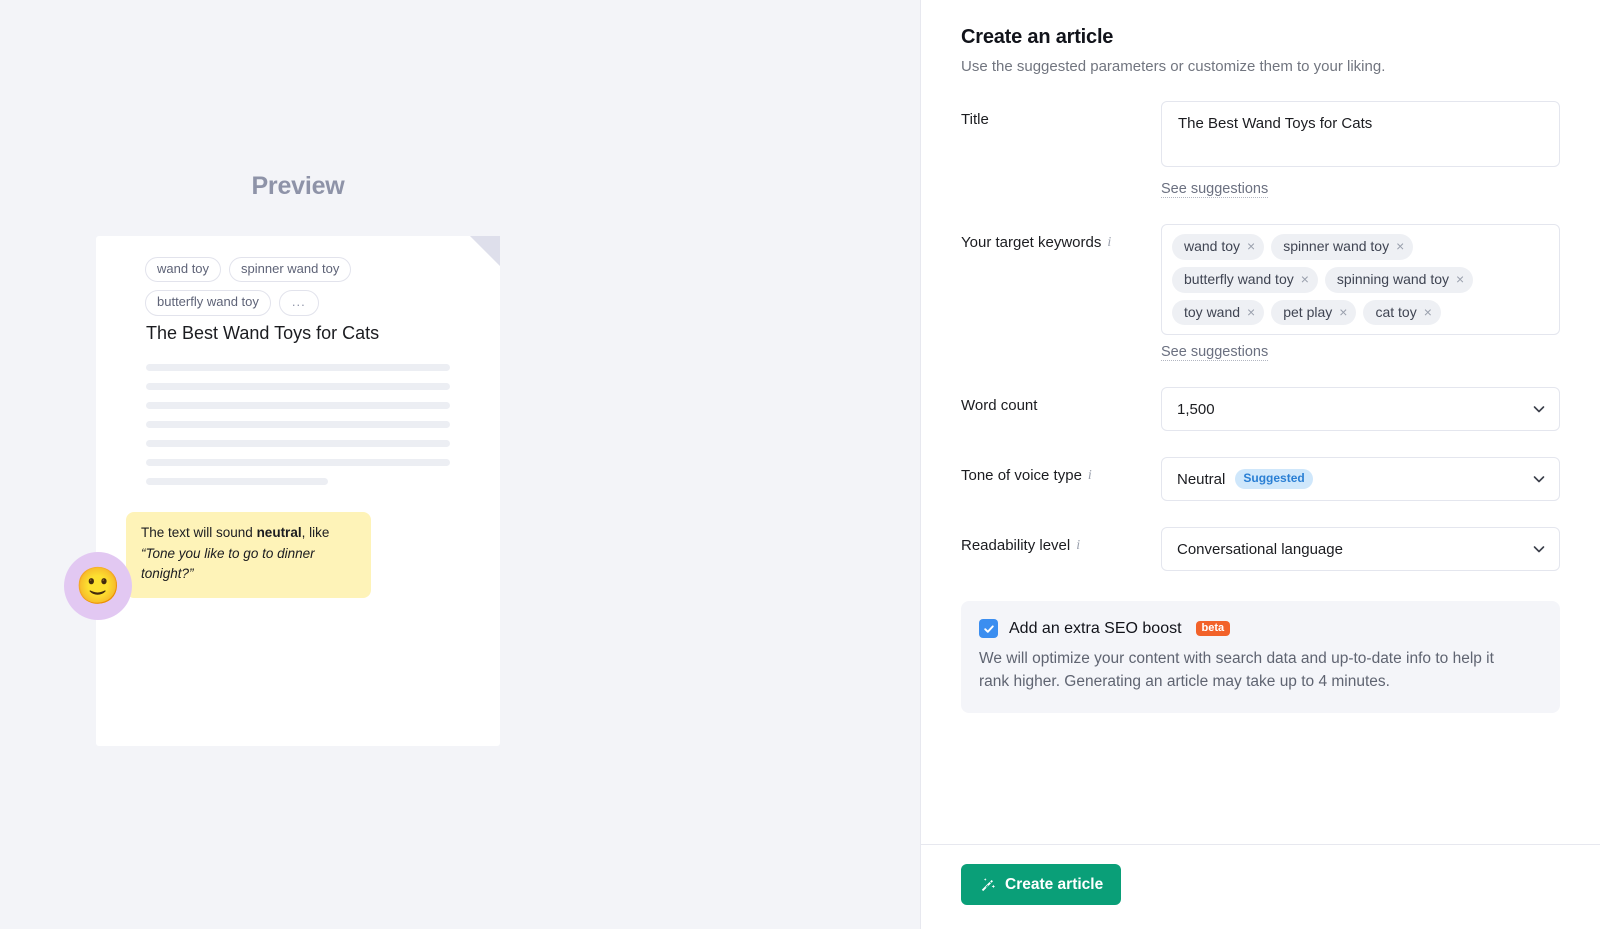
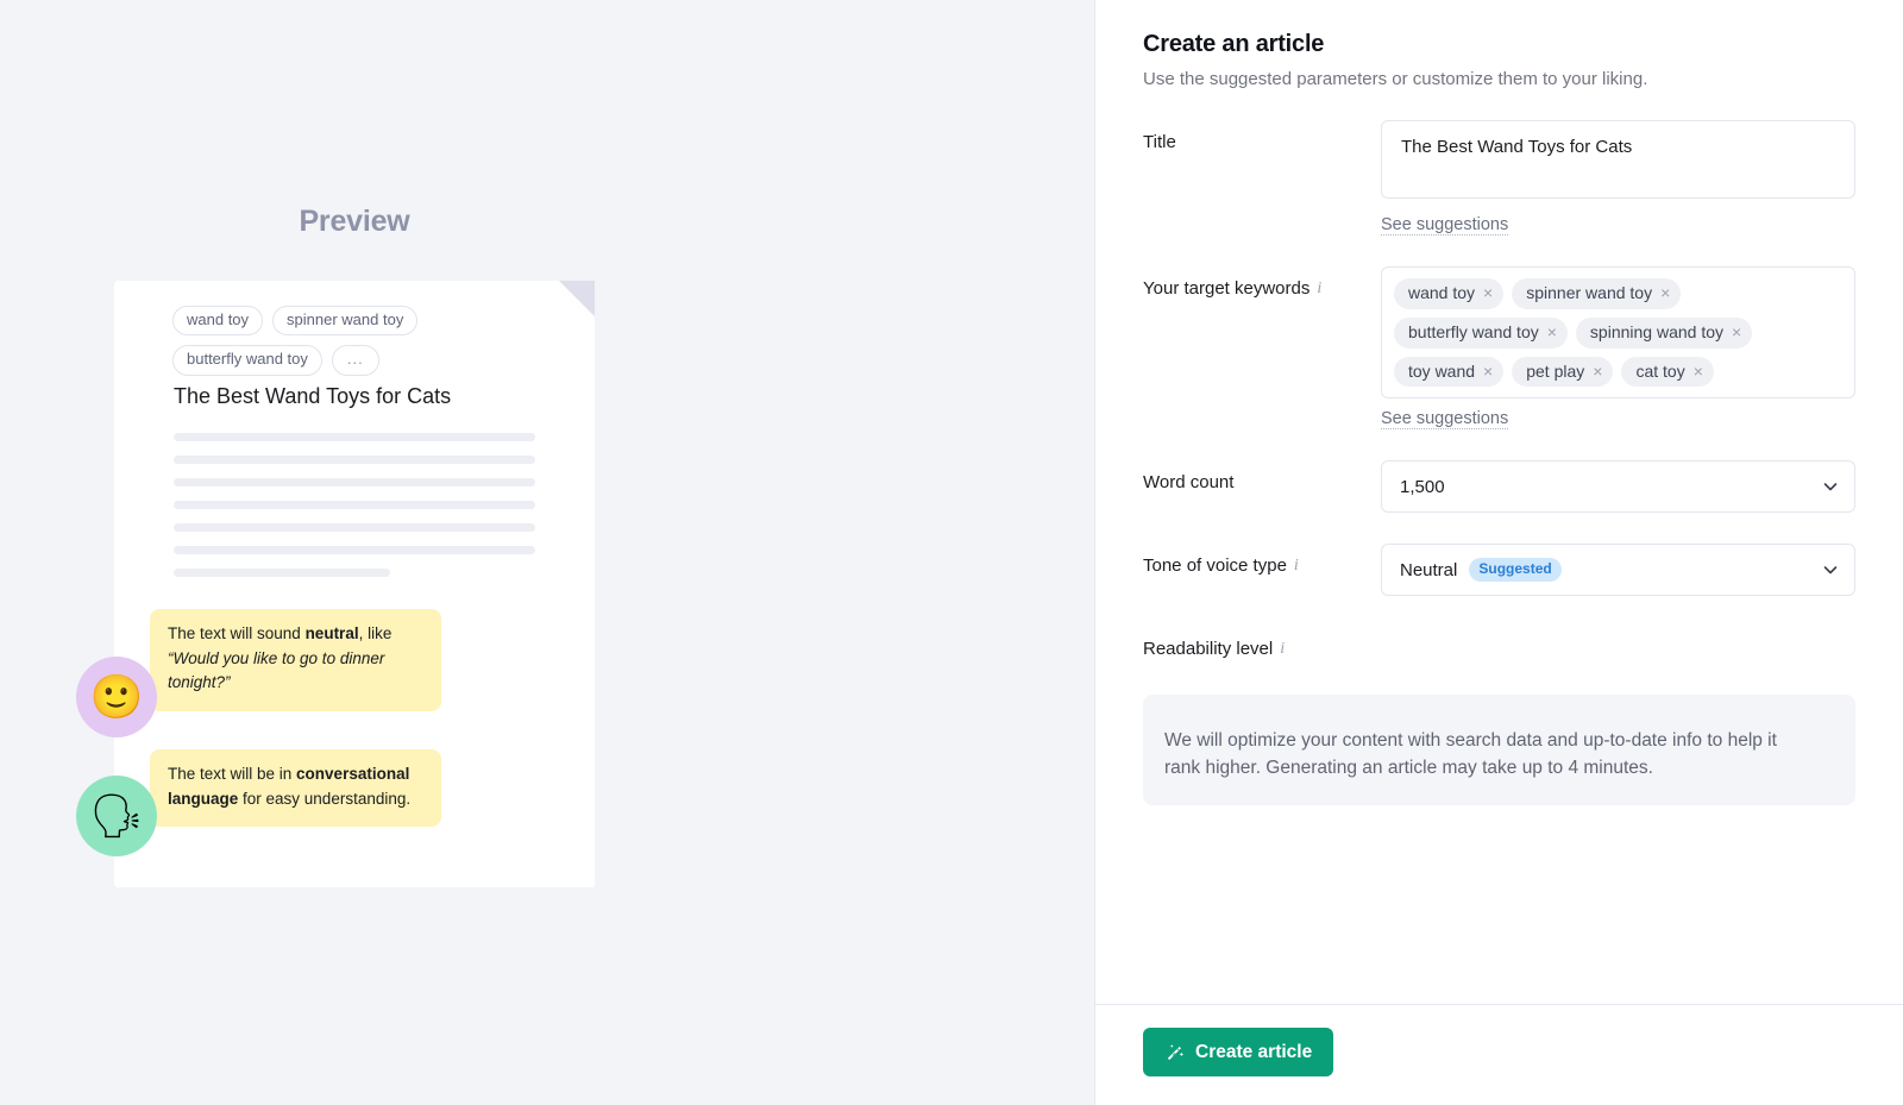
  Preview
  wand toy
  spinner wand toy
  butterfly wand toy
  ...
  The Best Wand Toys for Cats
  🙂
- The text will sound neutral, like “Tone you like to go to dinner tonight?”
+ The text will sound neutral, like “Would you like to go to dinner tonight?”
+ 🗣
+ The text will be in conversational language for easy understanding.
  Create an article
  Use the suggested parameters or customize them to your liking.
  Title
  The Best Wand Toys for Cats
  See suggestions
  Your target keywords
  i
  wand toy
  ×
  spinner wand toy
  ×
  butterfly wand toy
  ×
  spinning wand toy
  ×
  toy wand
  ×
  pet play
  ×
  cat toy
  ×
  See suggestions
  Word count
  1,500
  Tone of voice type
  i
  Neutral
  Suggested
  Readability level
  i
- Conversational language
- Add an extra SEO boost
- beta
  We will optimize your content with search data and up-to-date info to help it rank higher. Generating an article may take up to 4 minutes.
  Create article
